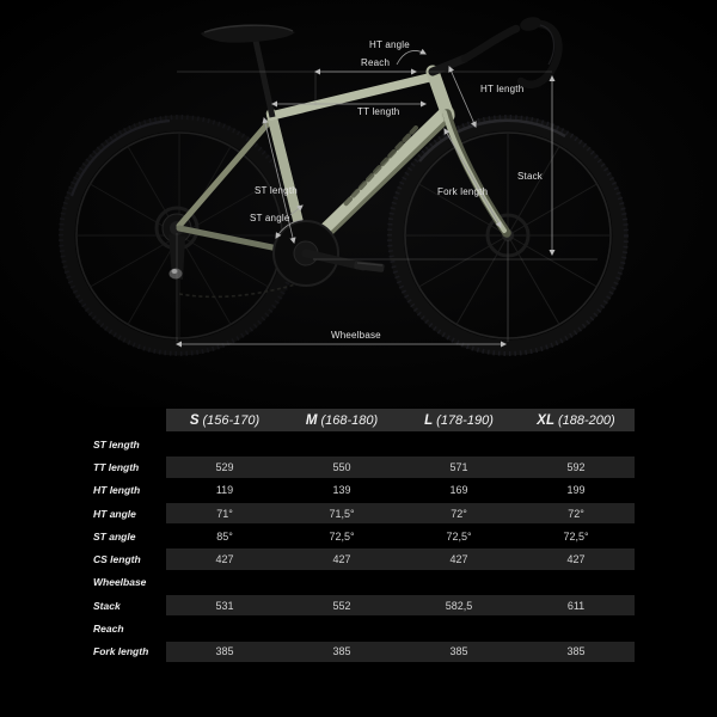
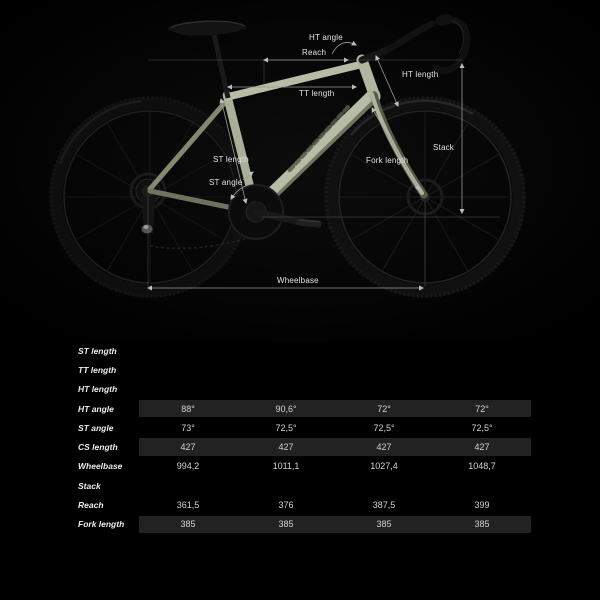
  Reach
  HT angle
  TT length
  HT length
  ST length
  ST angle
  Fork length
  Stack
  Wheelbase
- S (156-170)
- M (168-180)
- L (178-190)
- XL (188-200)
  ST length
  TT length
- 529
- 550
- 571
- 592
  HT length
- 119
- 139
- 169
- 199
  HT angle
- 71°
+ 88°
- 71,5°
+ 90,6°
  72°
  72°
  ST angle
- 85°
+ 73°
  72,5°
  72,5°
  72,5°
  CS length
  427
  427
  427
  427
  Wheelbase
+ 994,2
+ 1011,1
+ 1027,4
+ 1048,7
  Stack
- 531
- 552
- 582,5
- 611
  Reach
+ 361,5
+ 376
+ 387,5
+ 399
  Fork length
  385
  385
  385
  385
